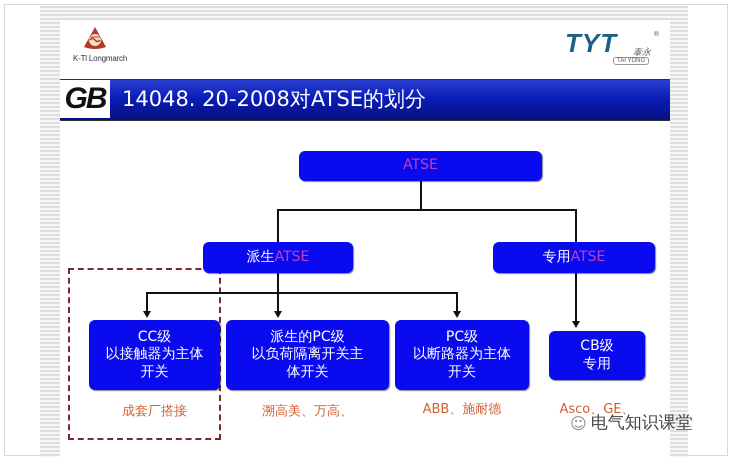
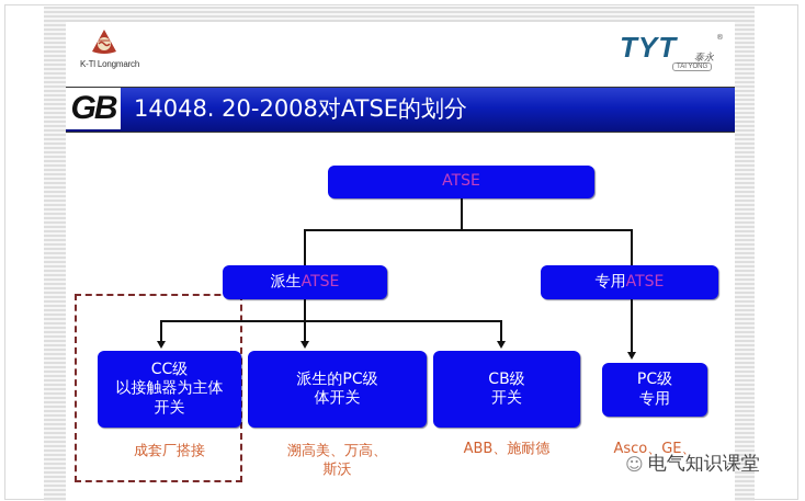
  K-Tl Longmarch
  TYT
  ®
  泰永
  GB
  14048. 20-2008对ATSE的划分
  ATSE
  派生ATSE
  专用ATSE
  CC级
  以接触器为主体
  开关
  派生的PC级
- 以负荷隔离开关主
  体开关
- PC级
+ CB级
- 以断路器为主体
  开关
- CB级
+ PC级
  专用
  成套厂搭接
  溯高美、万高、
+ 斯沃
  ABB、施耐德
  Asco、GE、
  ☺
  电气知识课堂
